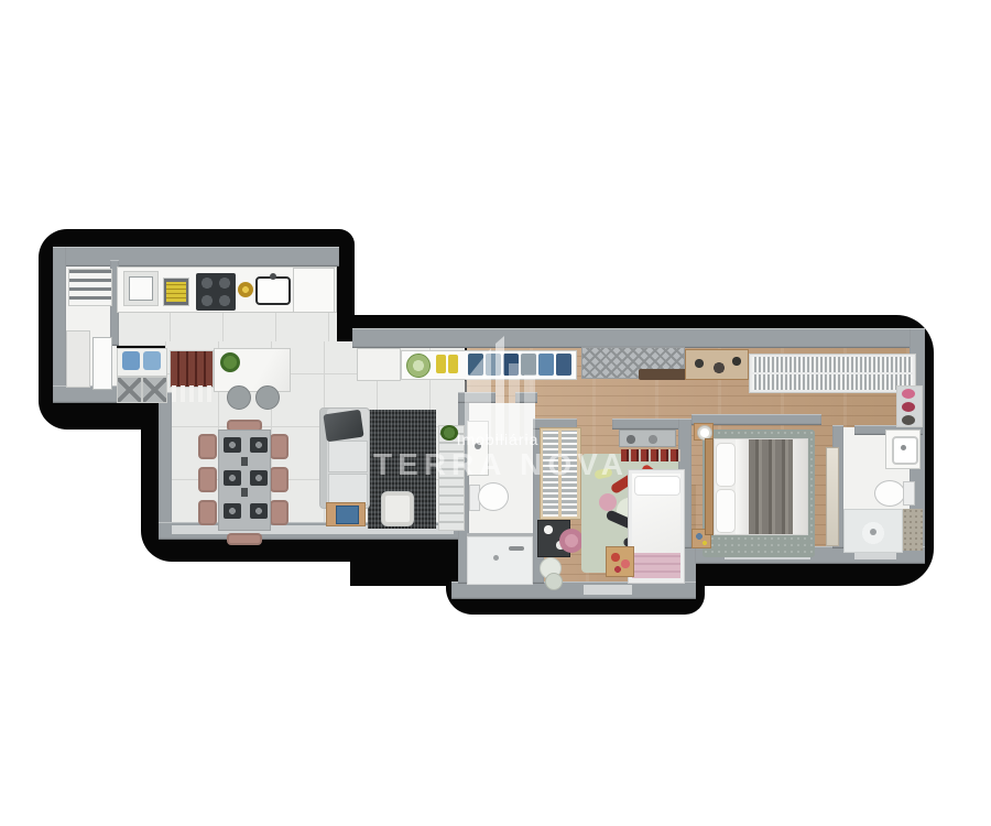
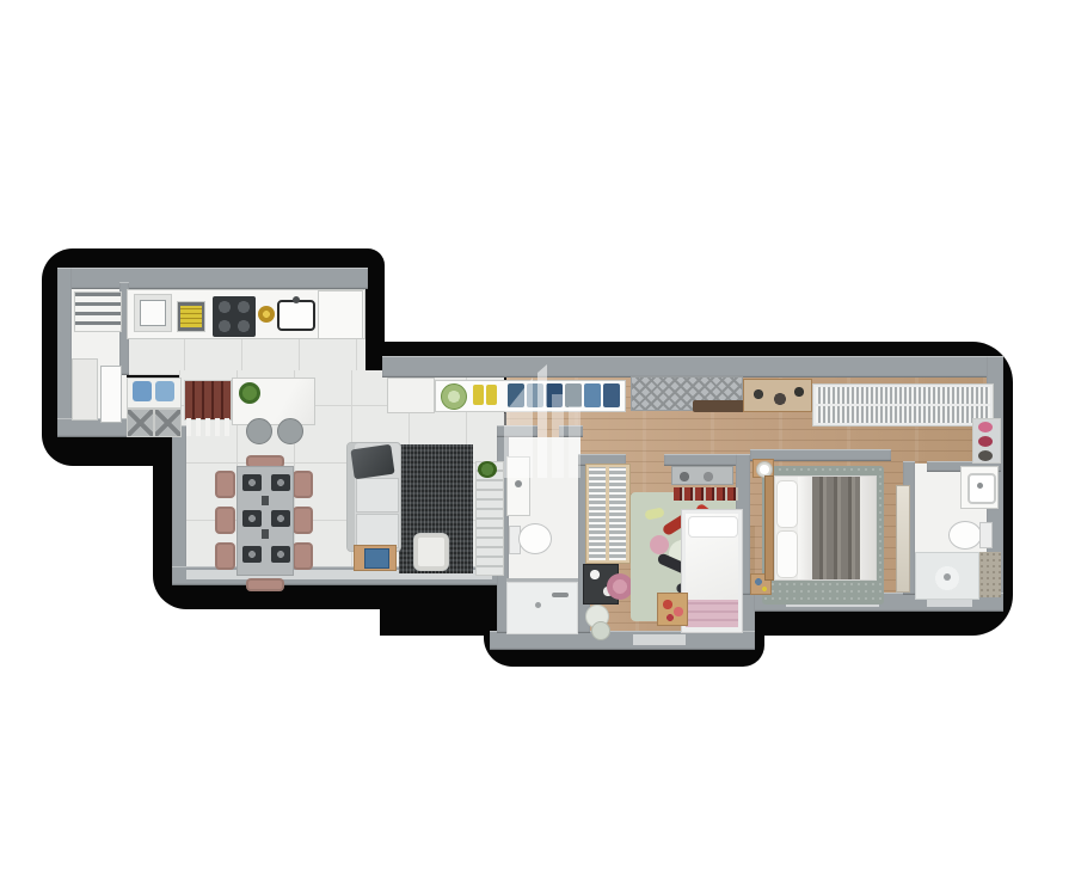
- Imobiliária
- TERRA NOVA
